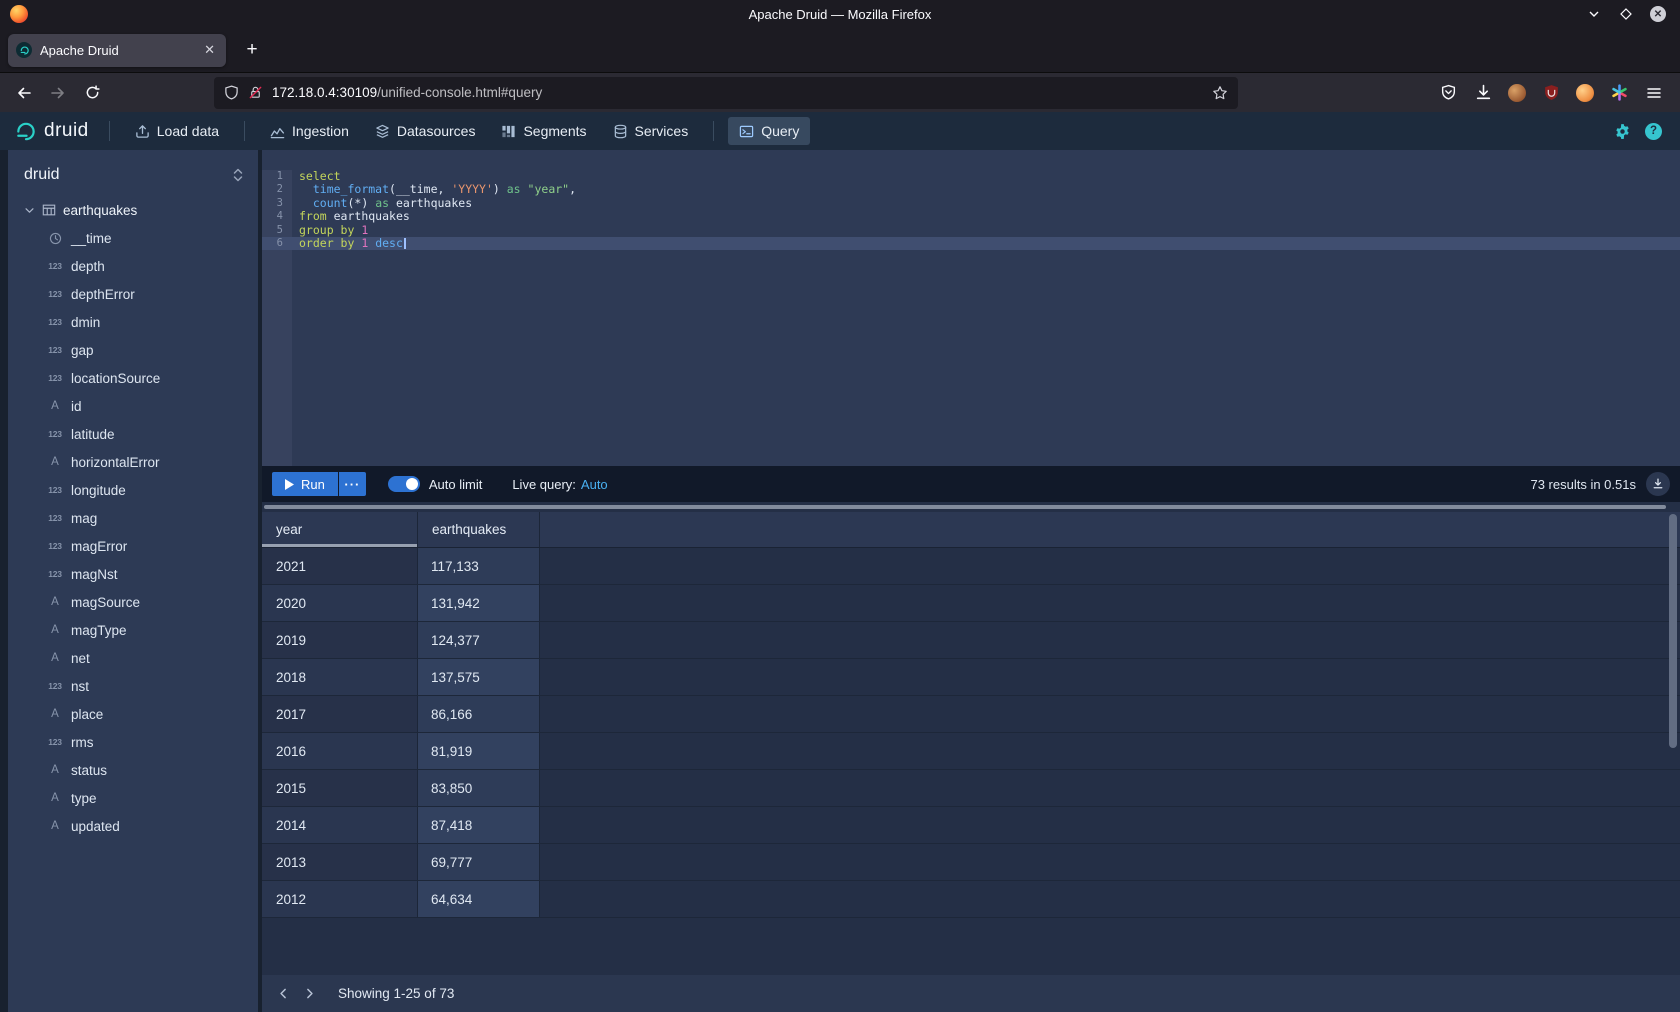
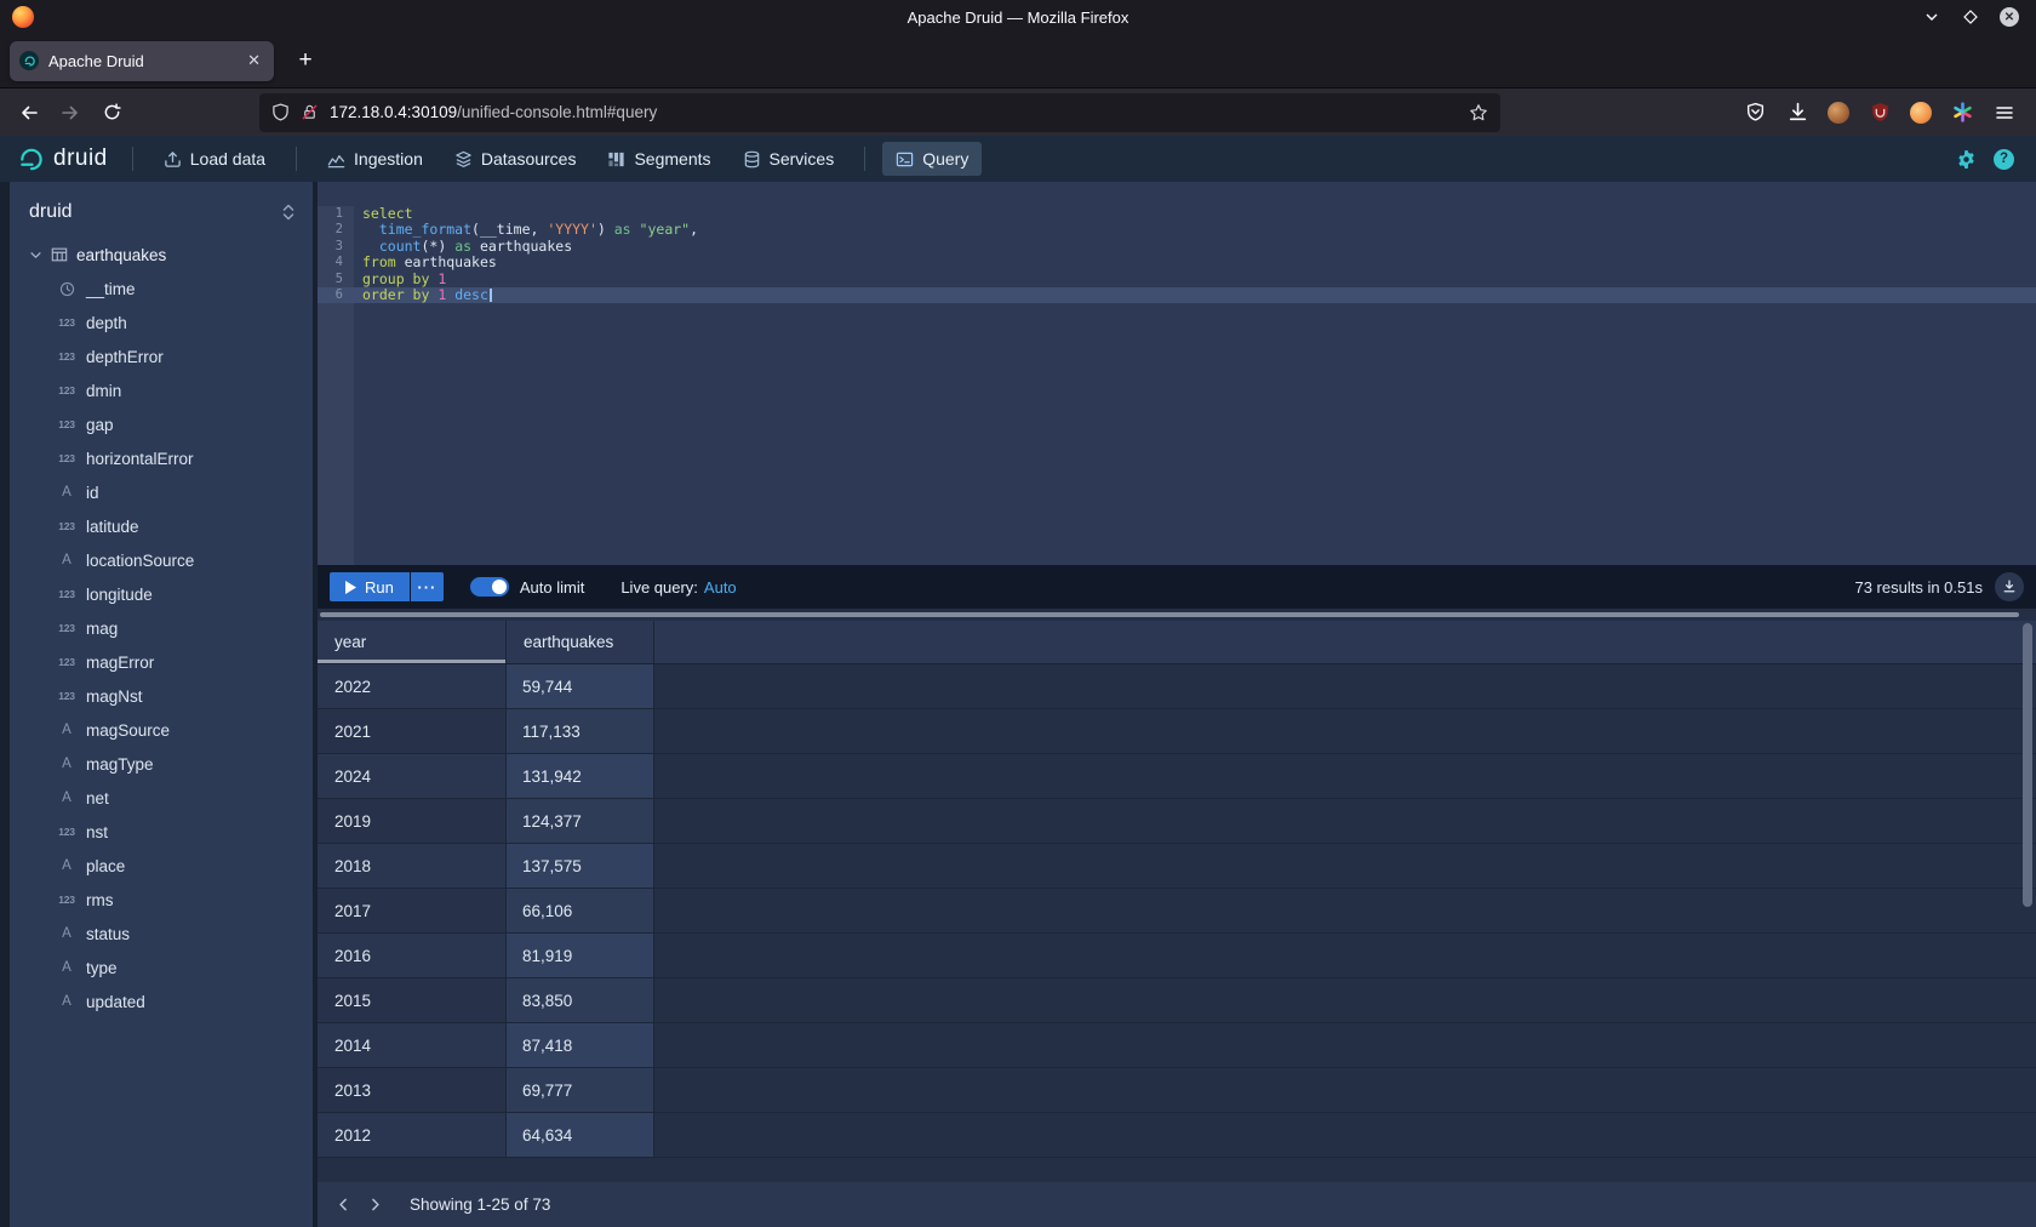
  Apache Druid — Mozilla Firefox
  ✕
  Apache Druid
  ✕
  +
  172.18.0.4:30109/unified-console.html#query
  druid
  Load data
  Ingestion
  Datasources
  Segments
  Services
  Query
  ?
  druid
  earthquakes
  __time
  123
  depth
  123
  depthError
  123
  dmin
  123
  gap
  123
- locationSource
+ horizontalError
  A
  id
  123
  latitude
  A
- horizontalError
+ locationSource
  123
  longitude
  123
  mag
  123
  magError
  123
  magNst
  A
  magSource
  A
  magType
  A
  net
  123
  nst
  A
  place
  123
  rms
  A
  status
  A
  type
  A
  updated
  1
  2
  3
  4
  5
  6
  select
  time_format(__time, 'YYYY') as "year",
  count(*) as earthquakes
  from earthquakes
  group by 1
  order by 1 desc
  Run
  ···
  Auto limit
  Live query:
  Auto
  73 results in 0.51s
  year
  earthquakes
+ 2022
+ 59,744
  2021
  117,133
- 2020
+ 2024
  131,942
  2019
  124,377
  2018
  137,575
  2017
- 86,166
+ 66,106
  2016
  81,919
  2015
  83,850
  2014
  87,418
  2013
  69,777
  2012
  64,634
  Showing 1-25 of 73
